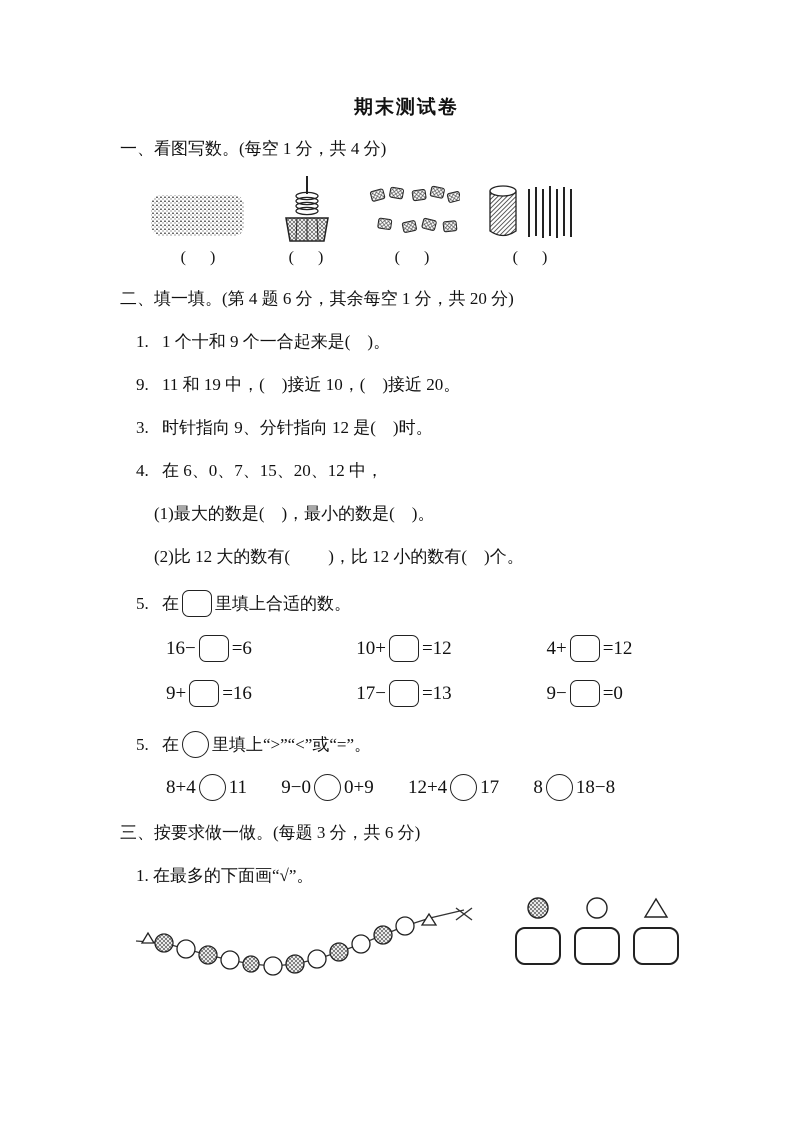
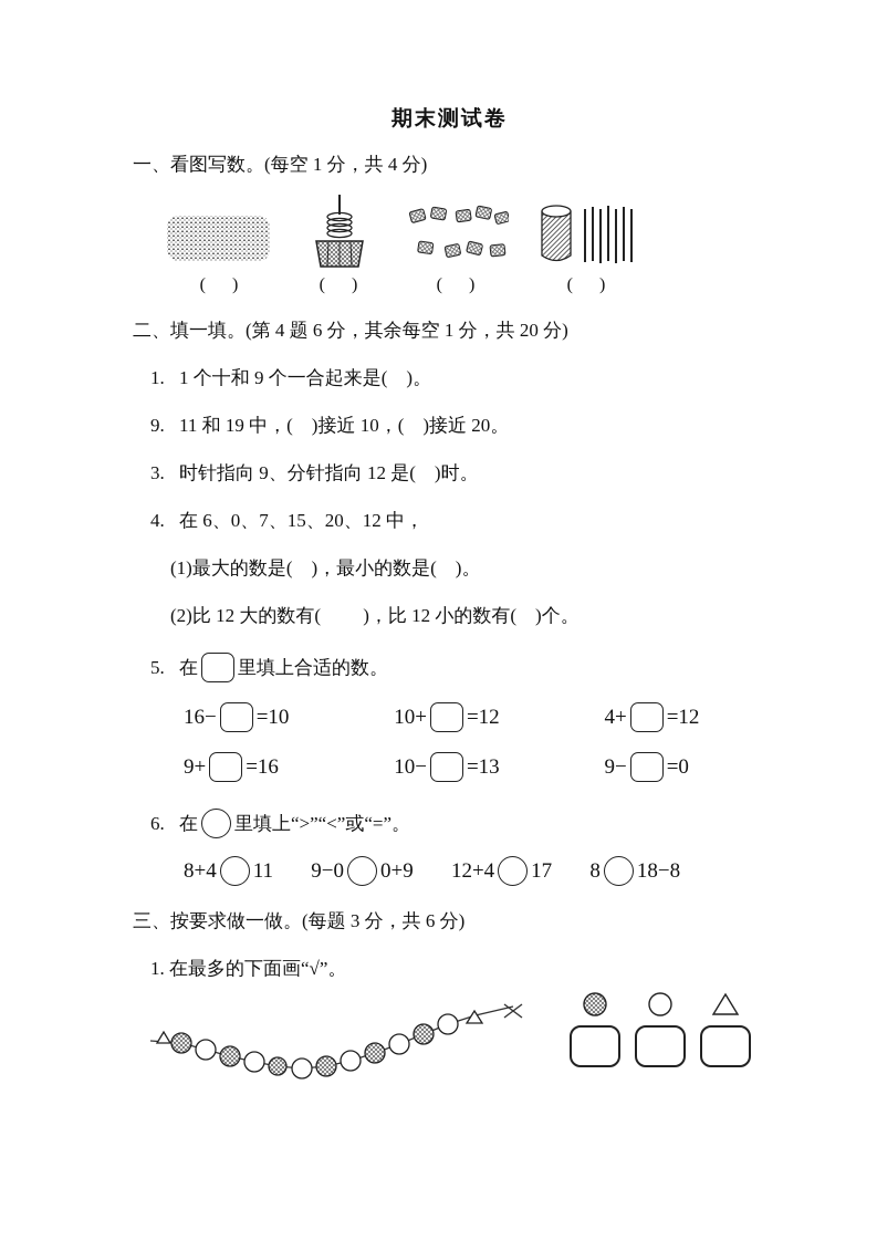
  期末测试卷
  一、看图写数。(每空 1 分，共 4 分)
  ( )
  ( )
  ( )
  ( )
  二、填一填。(第 4 题 6 分，其余每空 1 分，共 20 分)
  1. 1 个十和 9 个一合起来是( )。
  9. 11 和 19 中，( )接近 10，( )接近 20。
  3. 时针指向 9、分针指向 12 是( )时。
  4. 在 6、0、7、15、20、12 中，
  (1)最大的数是( )，最小的数是( )。
  (2)比 12 大的数有( )，比 12 小的数有( )个。
  5. 在 里填上合适的数。
- 16− =6 10+ =12 4+ =12
+ 16− =10 10+ =12 4+ =12
- 9+ =16 17− =13 9− =0
+ 9+ =16 10− =13 9− =0
- 5. 在 里填上“>”“<”或“=”。
+ 6. 在 里填上“>”“<”或“=”。
  8+4 11 9−0 0+9 12+4 17 8 18−8
  三、按要求做一做。(每题 3 分，共 6 分)
  1. 在最多的下面画“√”。
